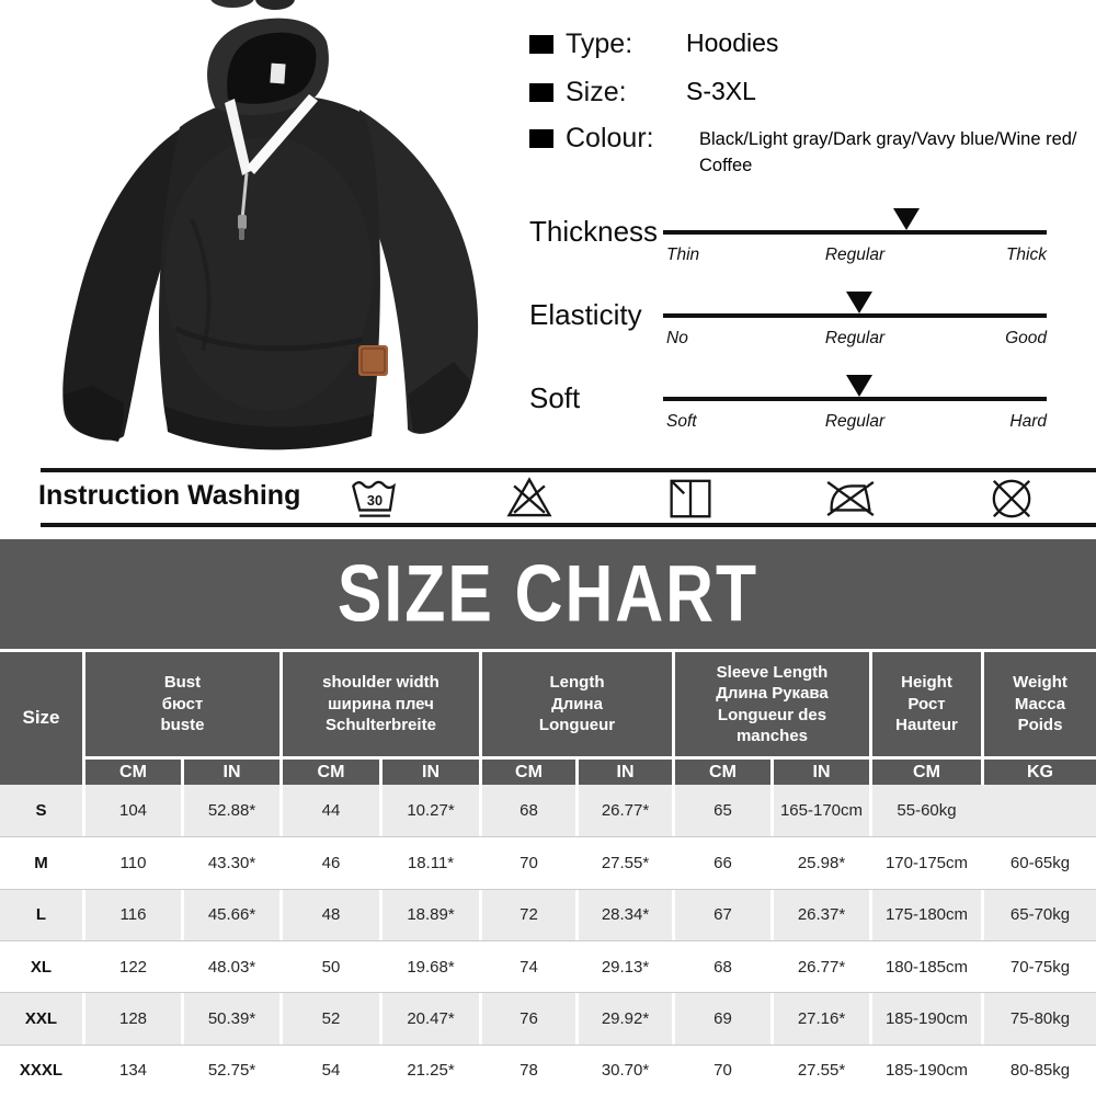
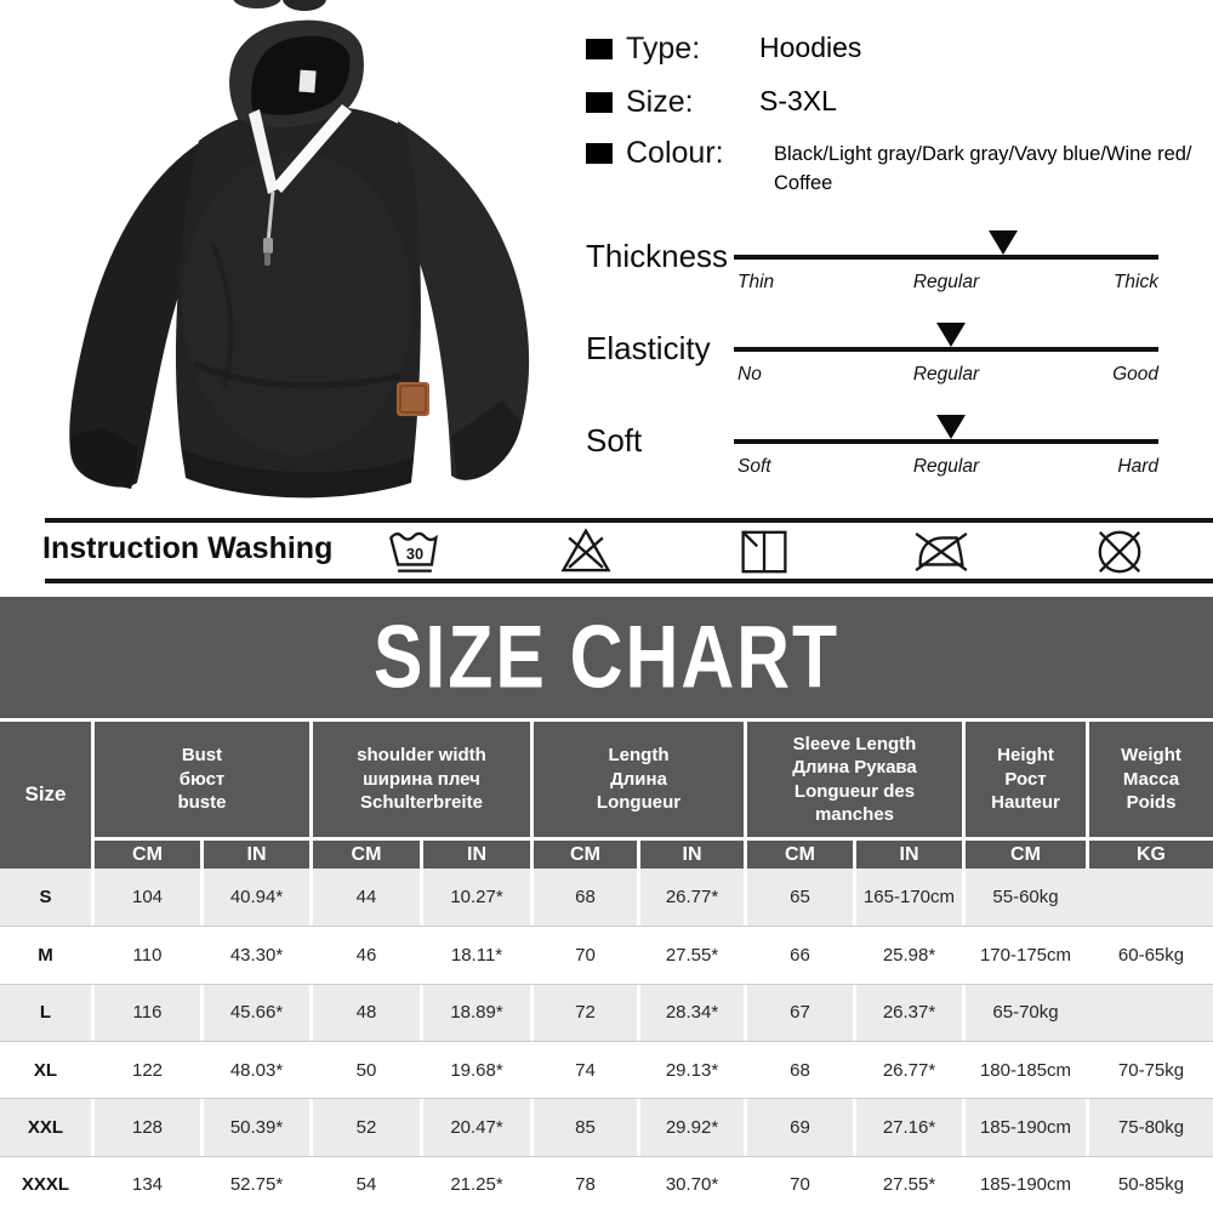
  Type:
  Hoodies
  Size:
  S-3XL
  Colour:
  Black/Light gray/Dark gray/Vavy blue/Wine red/
  Coffee
  Thickness
  Thin
  Regular
  Thick
  Elasticity
  No
  Regular
  Good
  Soft
  Soft
  Regular
  Hard
  Instruction Washing
  30
  SIZE CHART
  Size
  Bust
  бюст
  buste
  shoulder width
  ширина плеч
  Schulterbreite
  Length
  Длина
  Longueur
  Sleeve Length
  Длина Рукава
  Longueur des
  manches
  Height
  Рост
  Hauteur
  Weight
  Масса
  Poids
  CM
  IN
  CM
  IN
  CM
  IN
  CM
  IN
  CM
  KG
  S
  104
- 52.88*
+ 40.94*
  44
  10.27*
  68
  26.77*
  65
  165-170cm
  55-60kg
  M
  110
  43.30*
  46
  18.11*
  70
  27.55*
  66
  25.98*
  170-175cm
  60-65kg
  L
  116
  45.66*
  48
  18.89*
  72
  28.34*
  67
  26.37*
- 175-180cm
  65-70kg
  XL
  122
  48.03*
  50
  19.68*
  74
  29.13*
  68
  26.77*
  180-185cm
  70-75kg
  XXL
  128
  50.39*
  52
  20.47*
- 76
+ 85
  29.92*
  69
  27.16*
  185-190cm
  75-80kg
  XXXL
  134
  52.75*
  54
  21.25*
  78
  30.70*
  70
  27.55*
  185-190cm
- 80-85kg
+ 50-85kg
